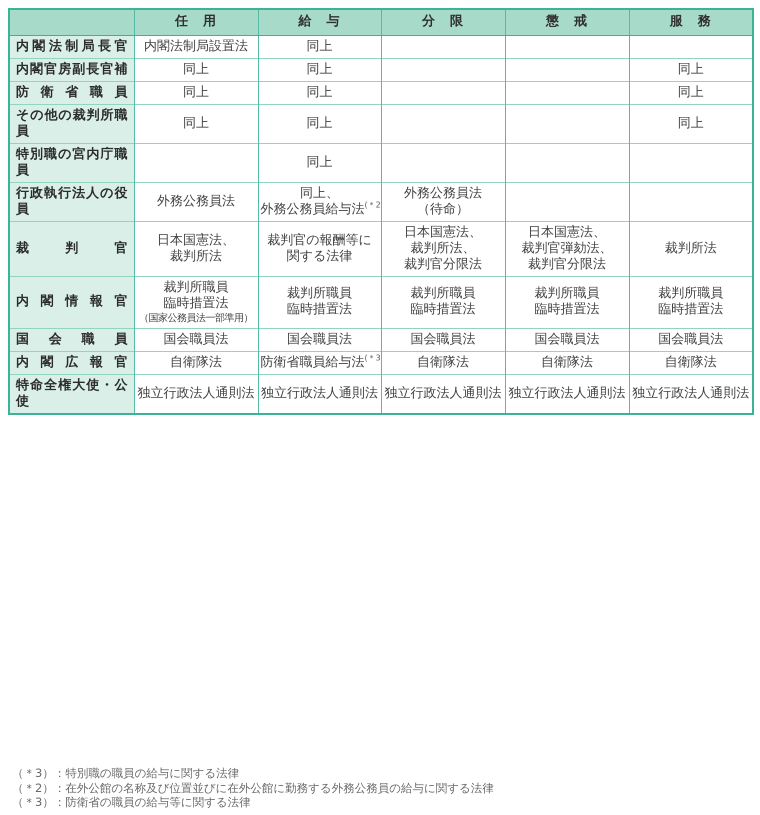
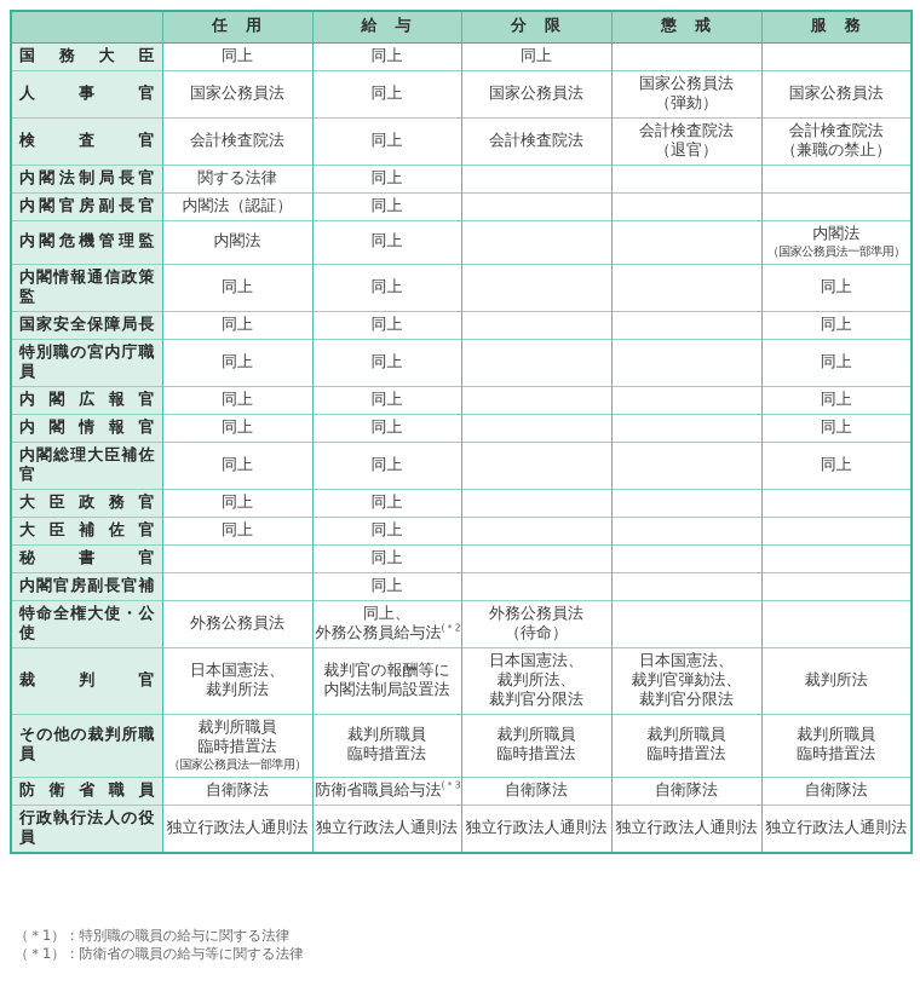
  	任 用	給 与	分 限	懲 戒	服 務
+ 国務大臣	同上	同上	同上
+ 人事官	国家公務員法	同上	国家公務員法	国家公務員法（弾劾）	国家公務員法
+ 検査官	会計検査院法	同上	会計検査院法	会計検査院法（退官）	会計検査院法（兼職の禁止）
- 内閣法制局長官	内閣法制局設置法	同上
+ 内閣法制局長官	関する法律	同上
+ 内閣官房副長官	内閣法（認証）	同上
+ 内閣危機管理監	内閣法	同上			内閣法（国家公務員法一部準用）
+ 内閣情報通信政策監	同上	同上			同上
+ 国家安全保障局長	同上	同上			同上
- 内閣官房副長官補	同上	同上			同上
+ 特別職の宮内庁職員	同上	同上			同上
- 防衛省職員	同上	同上			同上
+ 内閣広報官	同上	同上			同上
- その他の裁判所職員	同上	同上			同上
+ 内閣情報官	同上	同上			同上
+ 内閣総理大臣補佐官	同上	同上			同上
+ 大臣政務官	同上	同上
+ 大臣補佐官	同上	同上
+ 秘書官		同上
- 特別職の宮内庁職員		同上
+ 内閣官房副長官補		同上
- 行政執行法人の役員	外務公務員法	同上、外務公務員給与法(＊2	外務公務員法（待命）
+ 特命全権大使・公使	外務公務員法	同上、外務公務員給与法(＊2	外務公務員法（待命）
- 裁判官	日本国憲法、裁判所法	裁判官の報酬等に関する法律	日本国憲法、裁判所法、裁判官分限法	日本国憲法、裁判官弾劾法、裁判官分限法	裁判所法
+ 裁判官	日本国憲法、裁判所法	裁判官の報酬等に内閣法制局設置法	日本国憲法、裁判所法、裁判官分限法	日本国憲法、裁判官弾劾法、裁判官分限法	裁判所法
- 内閣情報官	裁判所職員臨時措置法（国家公務員法一部準用）	裁判所職員臨時措置法	裁判所職員臨時措置法	裁判所職員臨時措置法	裁判所職員臨時措置法
+ その他の裁判所職員	裁判所職員臨時措置法（国家公務員法一部準用）	裁判所職員臨時措置法	裁判所職員臨時措置法	裁判所職員臨時措置法	裁判所職員臨時措置法
- 国会職員	国会職員法	国会職員法	国会職員法	国会職員法	国会職員法
- 内閣広報官	自衛隊法	防衛省職員給与法(＊3	自衛隊法	自衛隊法	自衛隊法
+ 防衛省職員	自衛隊法	防衛省職員給与法(＊3	自衛隊法	自衛隊法	自衛隊法
- 特命全権大使・公使	独立行政法人通則法	独立行政法人通則法	独立行政法人通則法	独立行政法人通則法	独立行政法人通則法
+ 行政執行法人の役員	独立行政法人通則法	独立行政法人通則法	独立行政法人通則法	独立行政法人通則法	独立行政法人通則法
- （＊3）：特別職の職員の給与に関する法律
+ （＊1）：特別職の職員の給与に関する法律
- （＊2）：在外公館の名称及び位置並びに在外公館に勤務する外務公務員の給与に関する法律
- （＊3）：防衛省の職員の給与等に関する法律
+ （＊1）：防衛省の職員の給与等に関する法律
